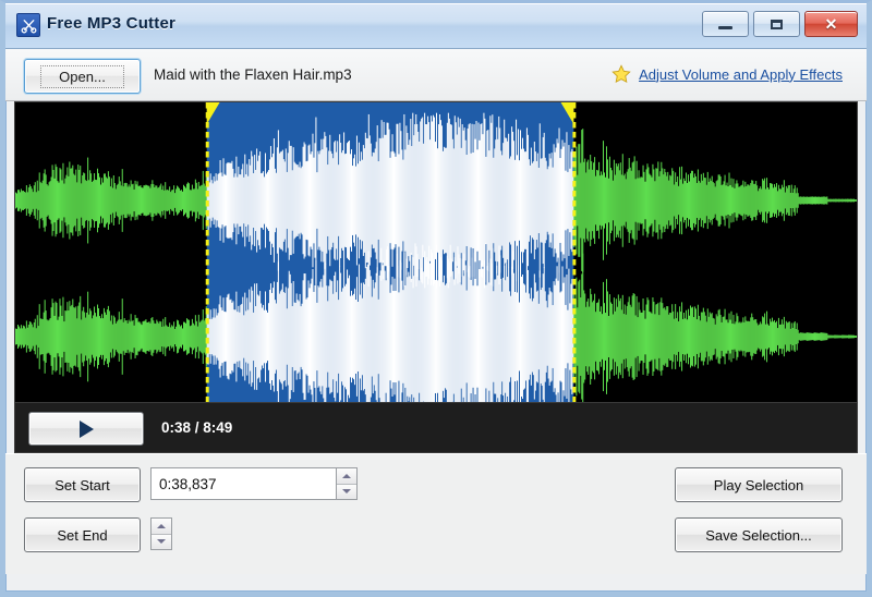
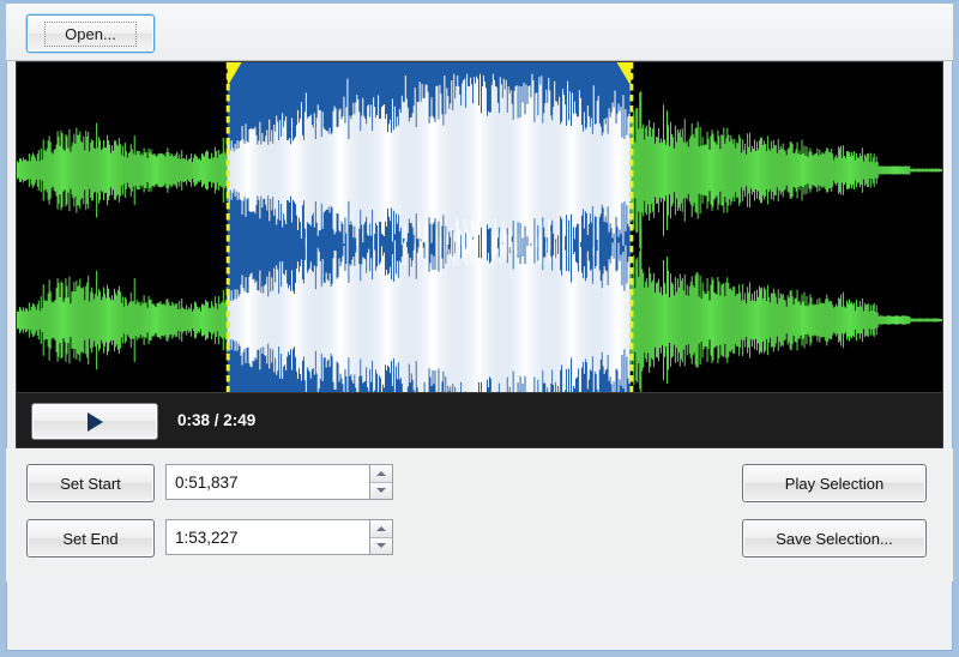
- Free MP3 Cutter
- ✕
  Open...
- Maid with the Flaxen Hair.mp3
- Adjust Volume and Apply Effects
- 0:38 / 8:49
+ 0:38 / 2:49
  Set Start
  Set End
- 0:38,837
+ 0:51,837
+ 1:53,227
  Play Selection
  Save Selection...
